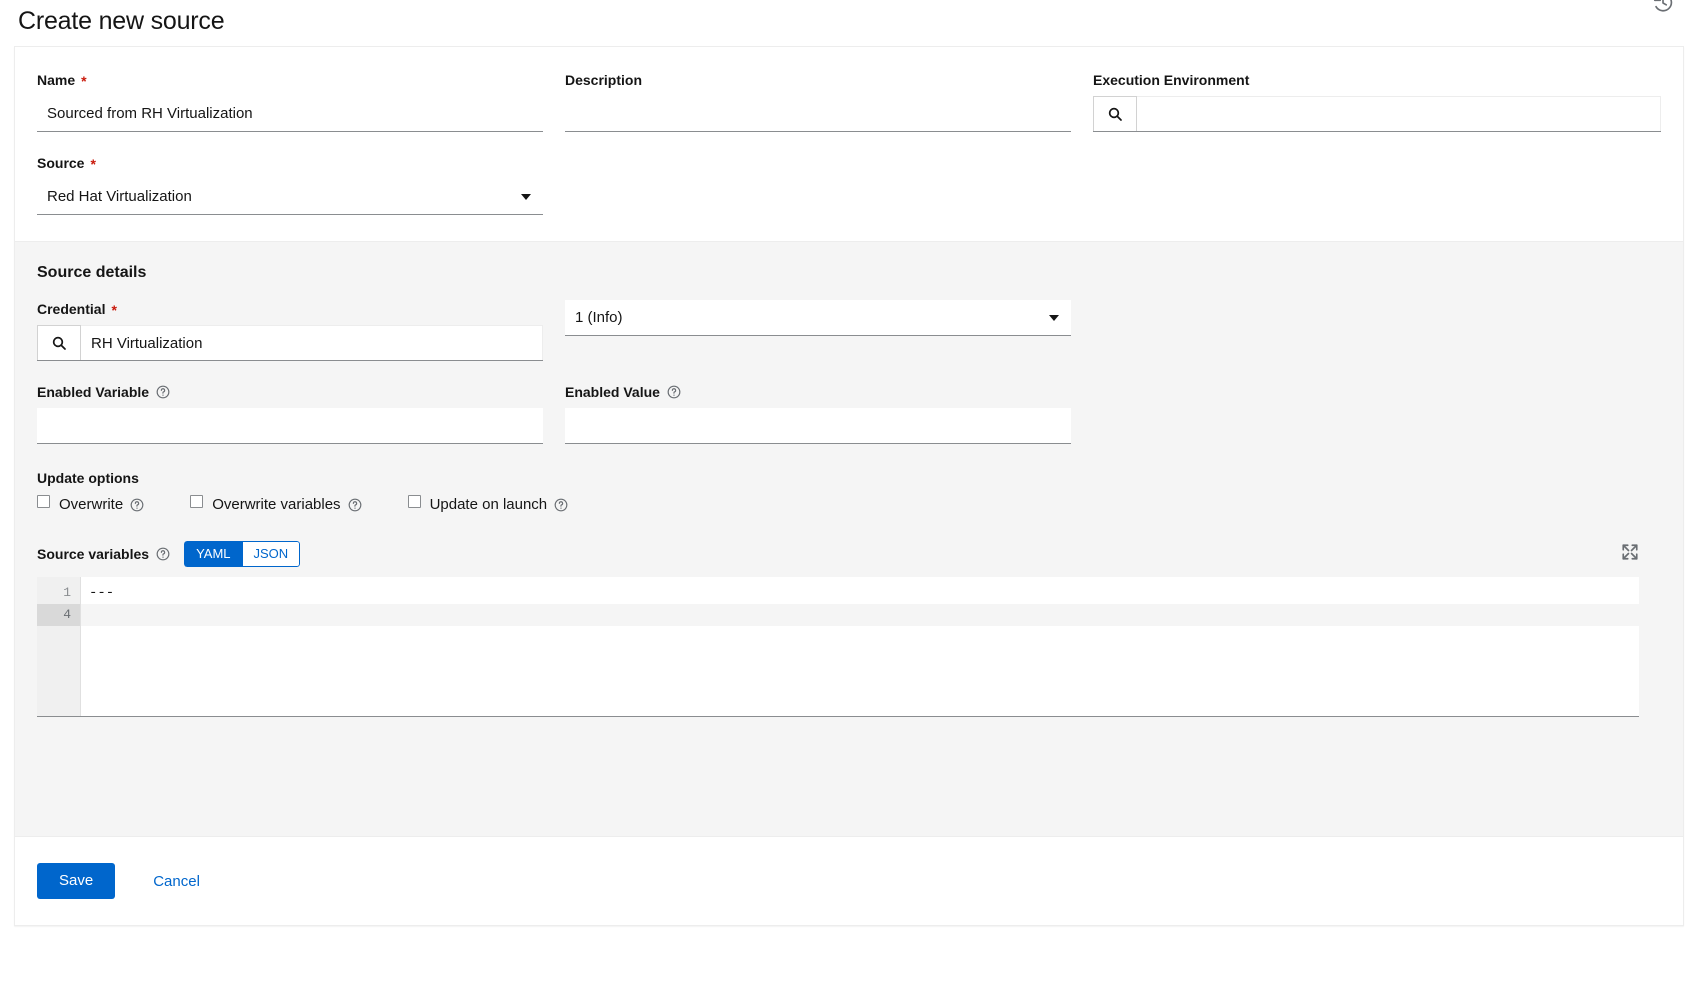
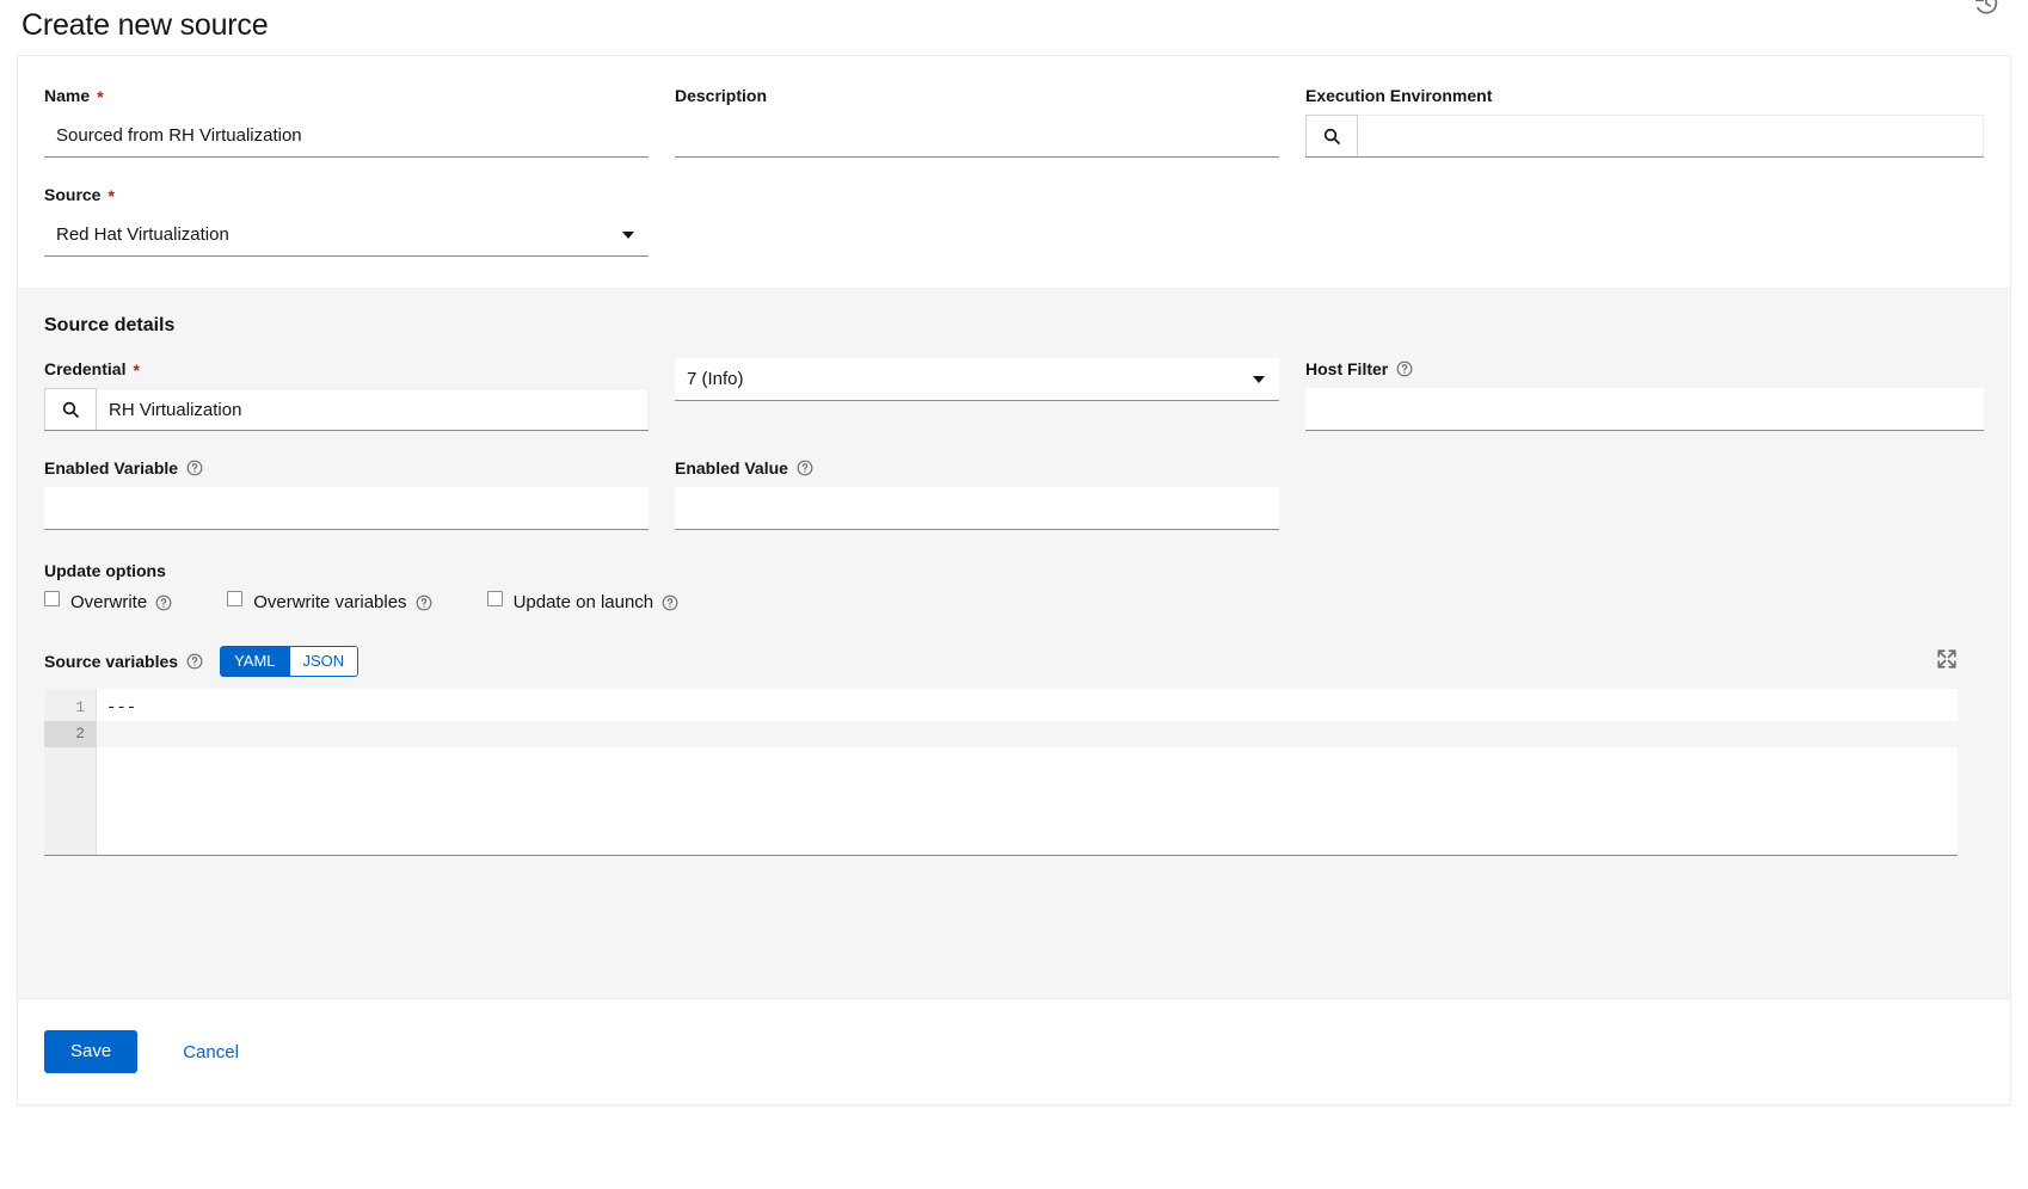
  Create new source
  Name
  *
  Sourced from RH Virtualization
  Description
  Execution Environment
  Source
  *
  Red Hat Virtualization
  Source details
  Credential
  *
  RH Virtualization
- 1 (Info)
+ 7 (Info)
+ Host Filter
  Enabled Variable
  Enabled Value
  Update options
  Overwrite
  Overwrite variables
  Update on launch
  Source variables
  YAML
  JSON
  1
- 4
+ 2
  ---
  Save
  Cancel
